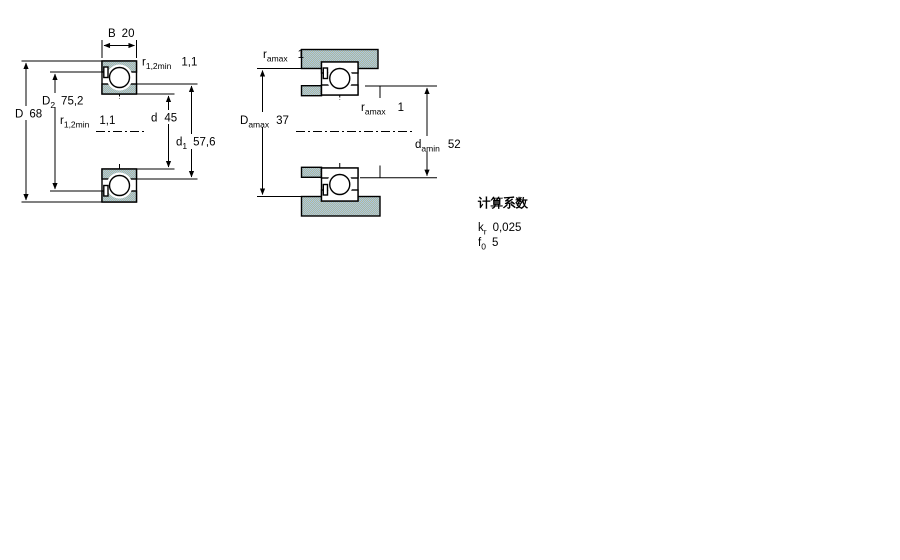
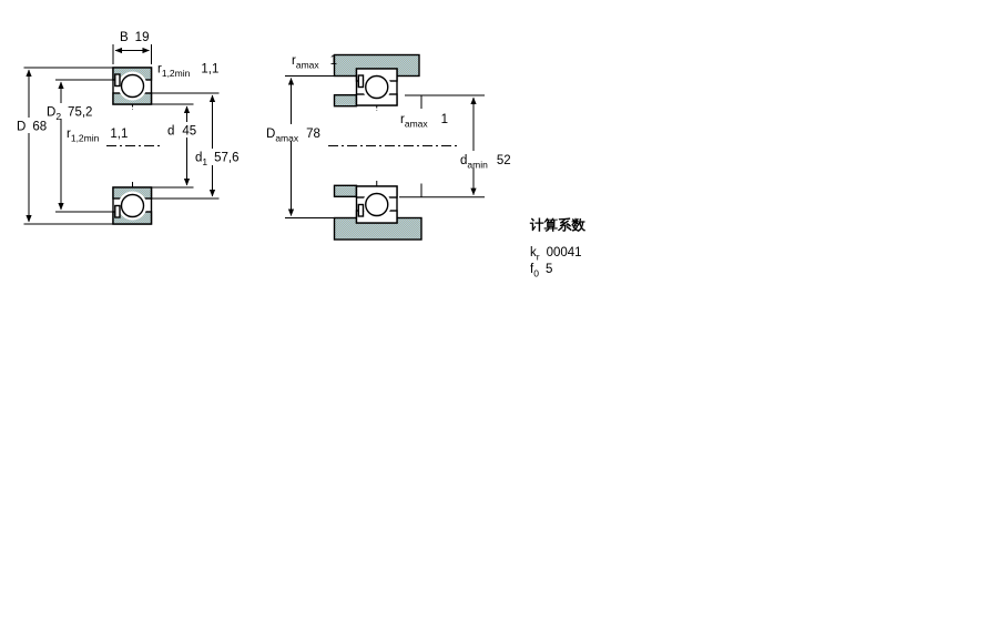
- B 20
+ B 19
  r1,2min 1,1
  D 68
  D2 75,2
  r1,2min 1,1
  d 45
  d1 57,6
  ramax 1
- Damax 37
+ Damax 78
  ramax 1
  damin 52
  计算系数
- kr 0,025
+ kr 00041
  f0 5
